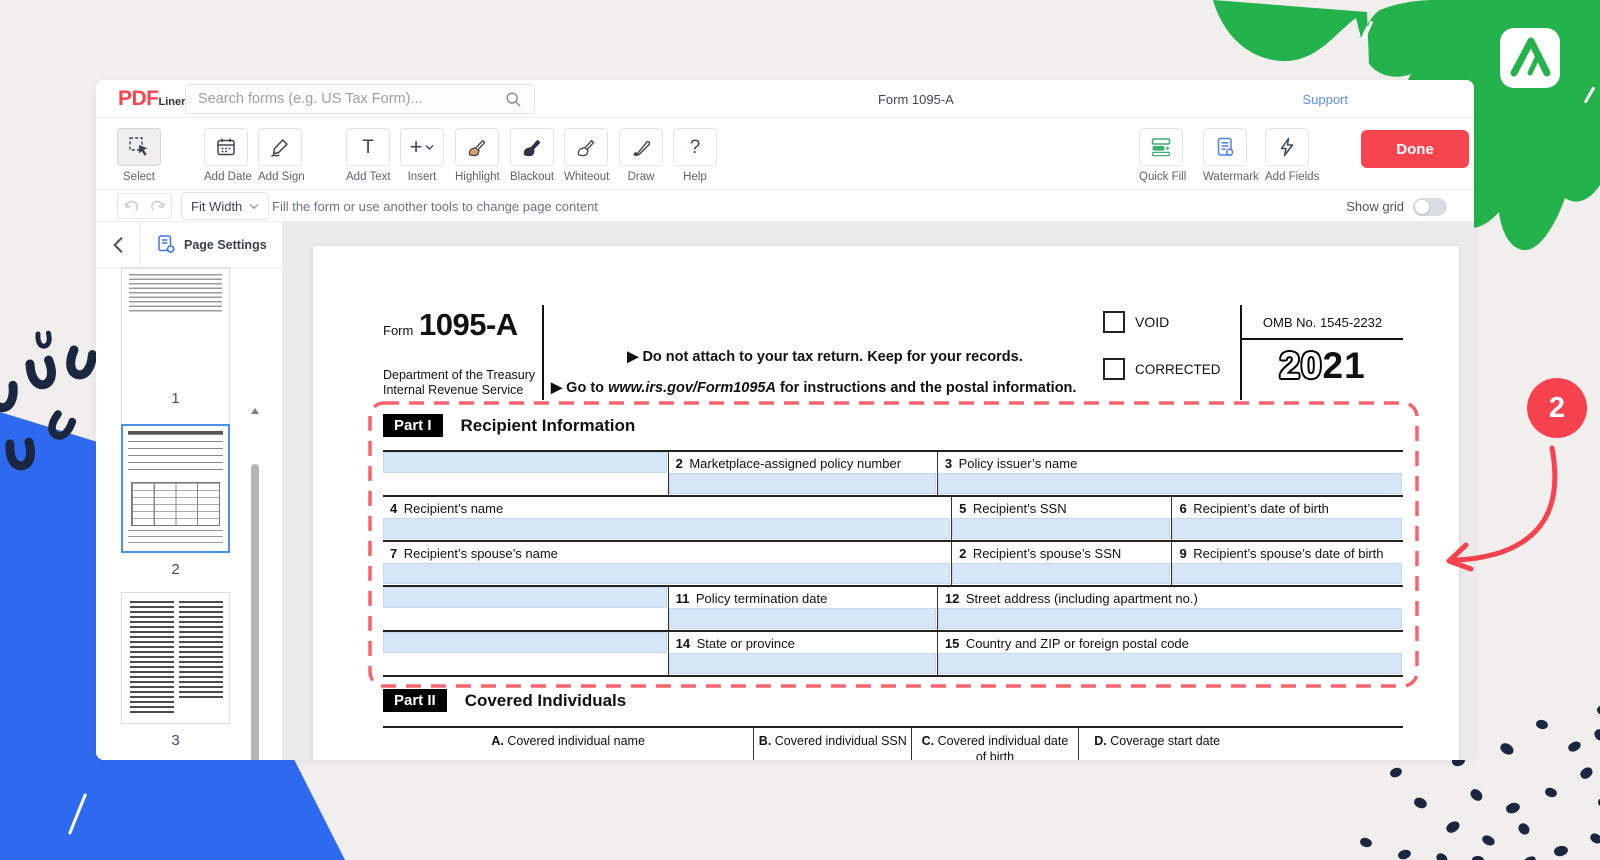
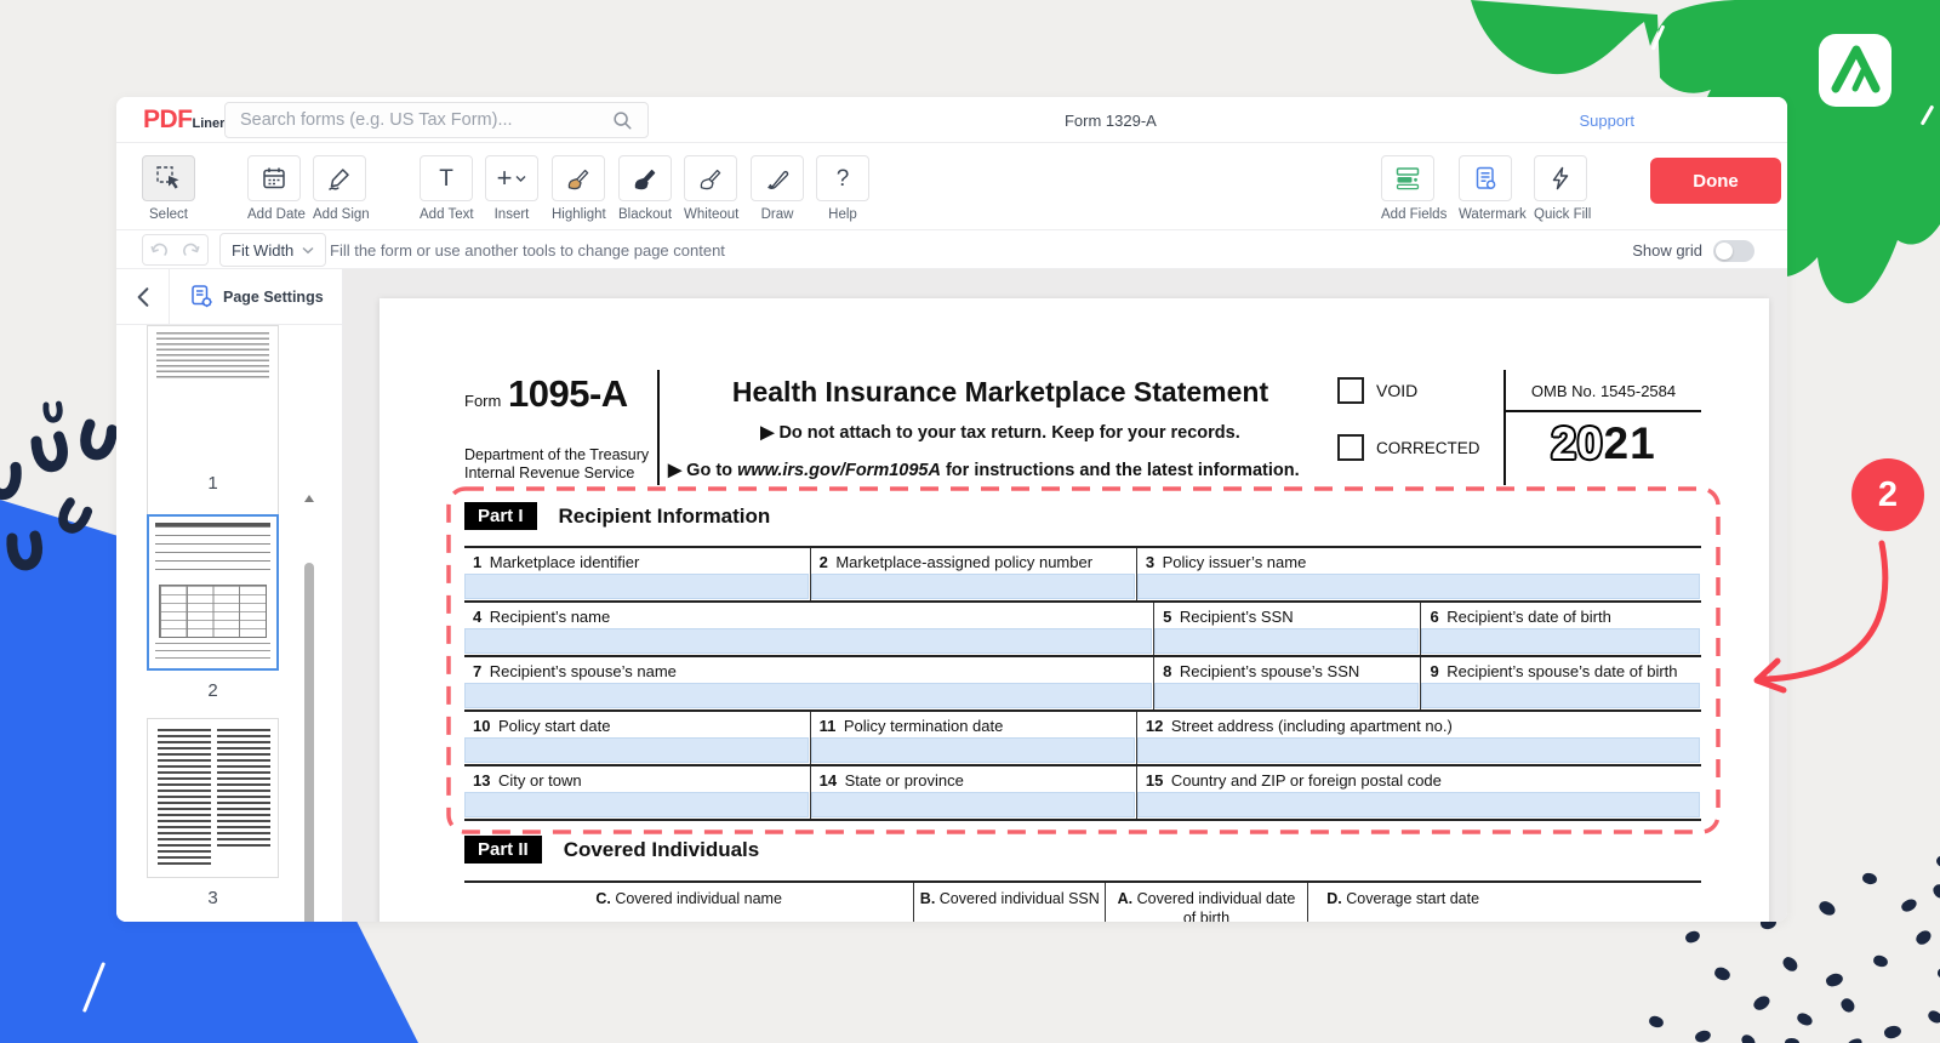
  PDFLiner
  Search forms (e.g. US Tax Form)...
- Form 1095-A
+ Form 1329-A
  Support
  Select
  Add Date
  Add Sign
  T
  Add Text
  +
  Insert
  Highlight
  Blackout
  Whiteout
  Draw
  ?
  Help
- Quick Fill
+ Add Fields
  Watermark
- Add Fields
+ Quick Fill
  Done
  Fit Width
  Fill the form or use another tools to change page content
  Show grid
  Page Settings
  1
  2
  3
  Form
  1095-A
  Department of the Treasury
  Internal Revenue Service
+ Health Insurance Marketplace Statement
  ▶ Do not attach to your tax return. Keep for your records.
- ▶ Go to www.irs.gov/Form1095A for instructions and the postal information.
+ ▶ Go to www.irs.gov/Form1095A for instructions and the latest information.
  VOID
  CORRECTED
- OMB No. 1545-2232
+ OMB No. 1545-2584
  2021
  Part I
  Recipient Information
+ 1 Marketplace identifier
  2 Marketplace-assigned policy number
  3 Policy issuer’s name
  4 Recipient’s name
  5 Recipient’s SSN
  6 Recipient’s date of birth
  7 Recipient’s spouse’s name
- 2 Recipient’s spouse’s SSN
+ 8 Recipient’s spouse’s SSN
  9 Recipient’s spouse’s date of birth
+ 10 Policy start date
  11 Policy termination date
  12 Street address (including apartment no.)
+ 13 City or town
  14 State or province
  15 Country and ZIP or foreign postal code
  Part II
  Covered Individuals
- A. Covered individual name
+ C. Covered individual name
  B. Covered individual SSN
- C. Covered individual date of birth
+ A. Covered individual date of birth
  D. Coverage start date
  2
